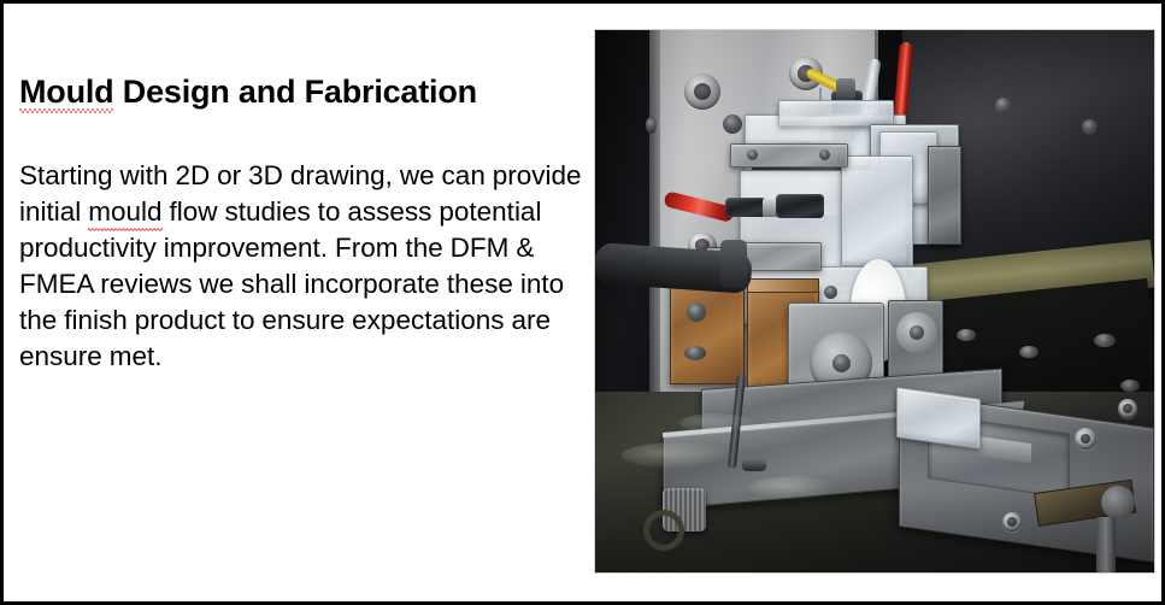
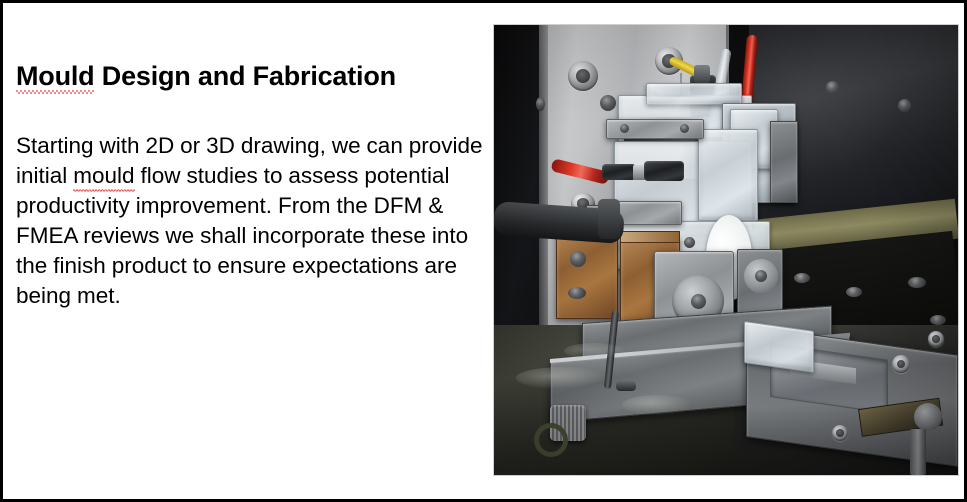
  Mould Design and Fabrication
- Starting with 2D or 3D drawing, we can provide initial mould flow studies to assess potential productivity improvement. From the DFM & FMEA reviews we shall incorporate these into the finish product to ensure expectations are ensure met.
+ Starting with 2D or 3D drawing, we can provide initial mould flow studies to assess potential productivity improvement. From the DFM & FMEA reviews we shall incorporate these into the finish product to ensure expectations are being met.
